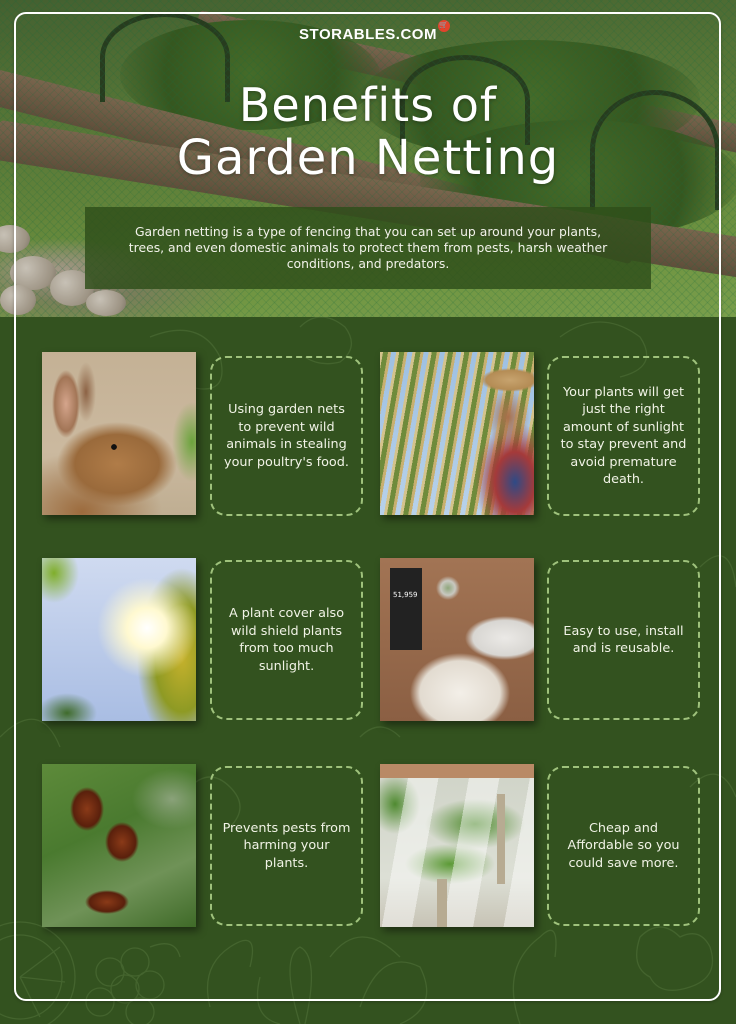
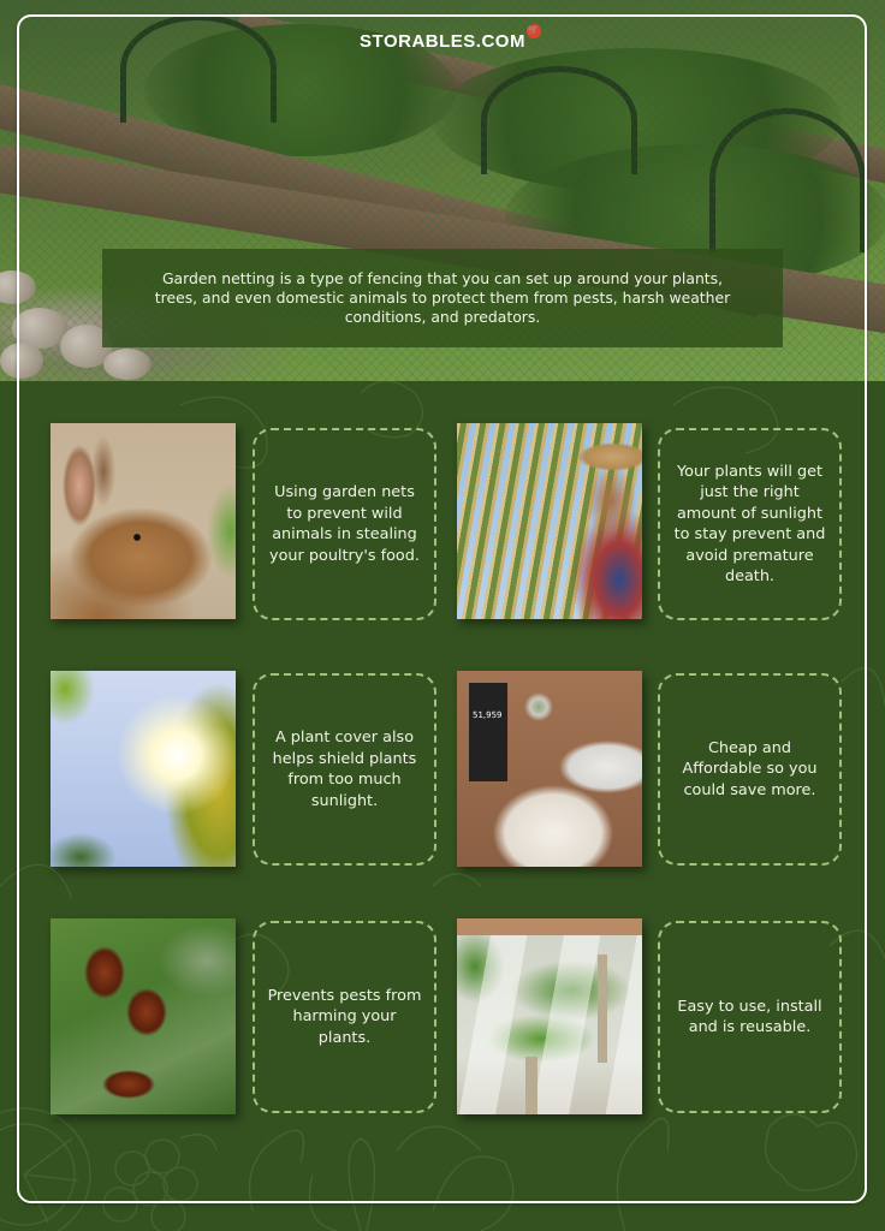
  STORABLES.COM
- Benefits of
- Garden Netting
  Garden netting is a type of fencing that you can set up around your plants, trees, and even domestic animals to protect them from pests, harsh weather conditions, and predators.
  Using garden nets to prevent wild animals in stealing your poultry's food.
  Your plants will get just the right amount of sunlight to stay prevent and avoid premature death.
- A plant cover also wild shield plants from too much sunlight.
+ A plant cover also helps shield plants from too much sunlight.
  51,959
- Easy to use, install and is reusable.
+ Cheap and Affordable so you could save more.
  Prevents pests from harming your plants.
- Cheap and Affordable so you could save more.
+ Easy to use, install and is reusable.
